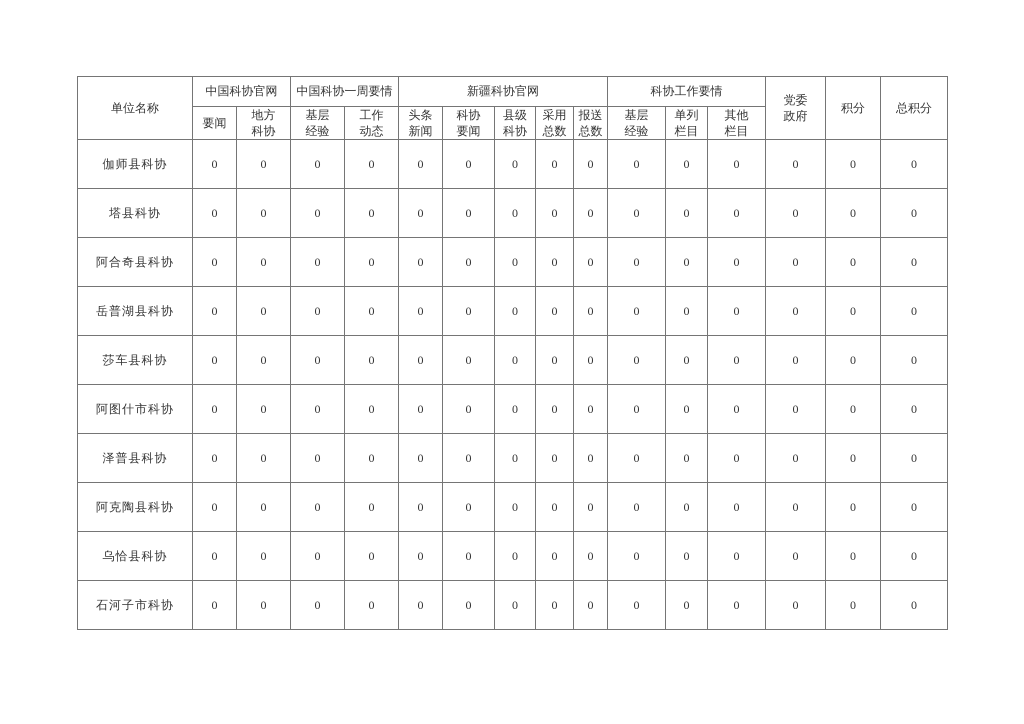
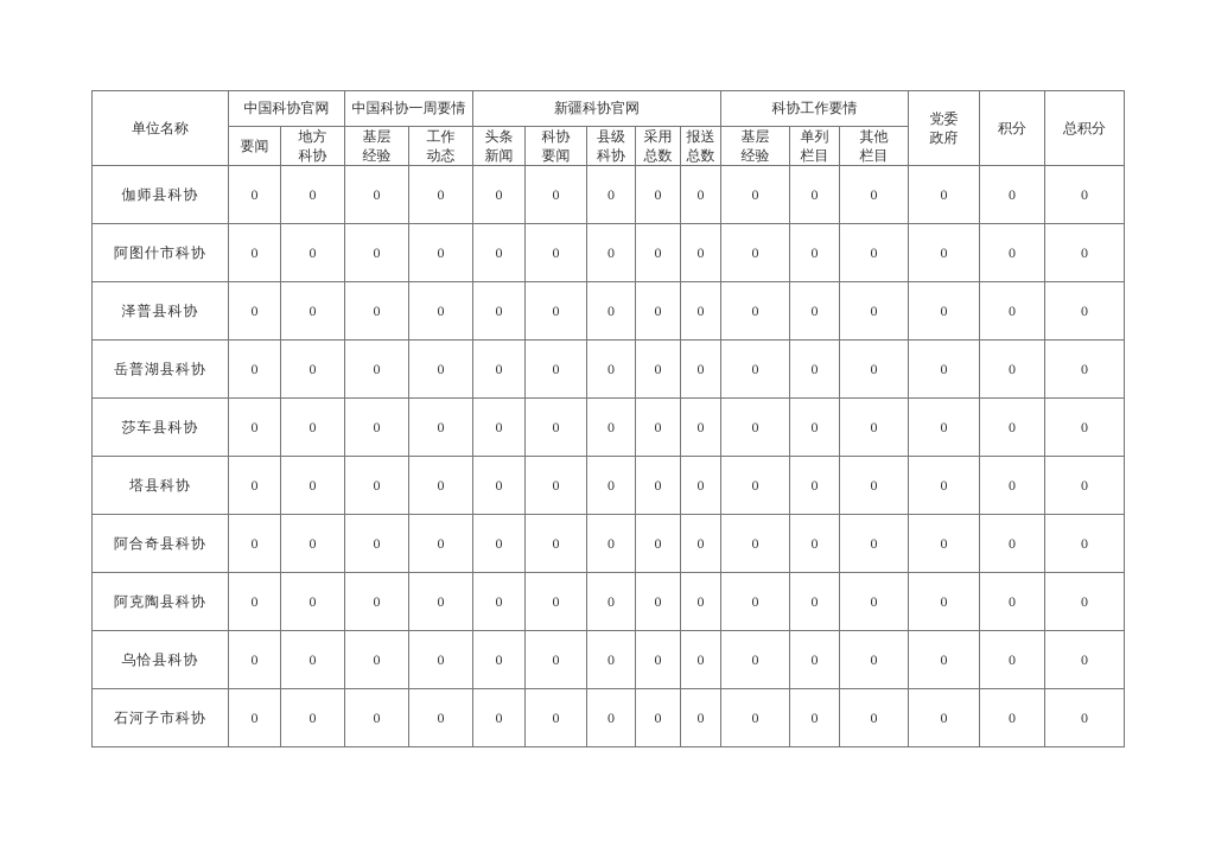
  单位名称	中国科协官网	中国科协一周要情	新疆科协官网	科协工作要情	党委 政府	积分	总积分
  要闻	地方 科协	基层 经验	工作 动态	头条 新闻	科协 要闻	县级 科协	采用 总数	报送 总数	基层 经验	单列 栏目	其他 栏目
  伽师县科协	0	0	0	0	0	0	0	0	0	0	0	0	0	0	0
- 塔县科协	0	0	0	0	0	0	0	0	0	0	0	0	0	0	0
+ 阿图什市科协	0	0	0	0	0	0	0	0	0	0	0	0	0	0	0
- 阿合奇县科协	0	0	0	0	0	0	0	0	0	0	0	0	0	0	0
+ 泽普县科协	0	0	0	0	0	0	0	0	0	0	0	0	0	0	0
  岳普湖县科协	0	0	0	0	0	0	0	0	0	0	0	0	0	0	0
  莎车县科协	0	0	0	0	0	0	0	0	0	0	0	0	0	0	0
- 阿图什市科协	0	0	0	0	0	0	0	0	0	0	0	0	0	0	0
+ 塔县科协	0	0	0	0	0	0	0	0	0	0	0	0	0	0	0
- 泽普县科协	0	0	0	0	0	0	0	0	0	0	0	0	0	0	0
+ 阿合奇县科协	0	0	0	0	0	0	0	0	0	0	0	0	0	0	0
  阿克陶县科协	0	0	0	0	0	0	0	0	0	0	0	0	0	0	0
  乌恰县科协	0	0	0	0	0	0	0	0	0	0	0	0	0	0	0
  石河子市科协	0	0	0	0	0	0	0	0	0	0	0	0	0	0	0
